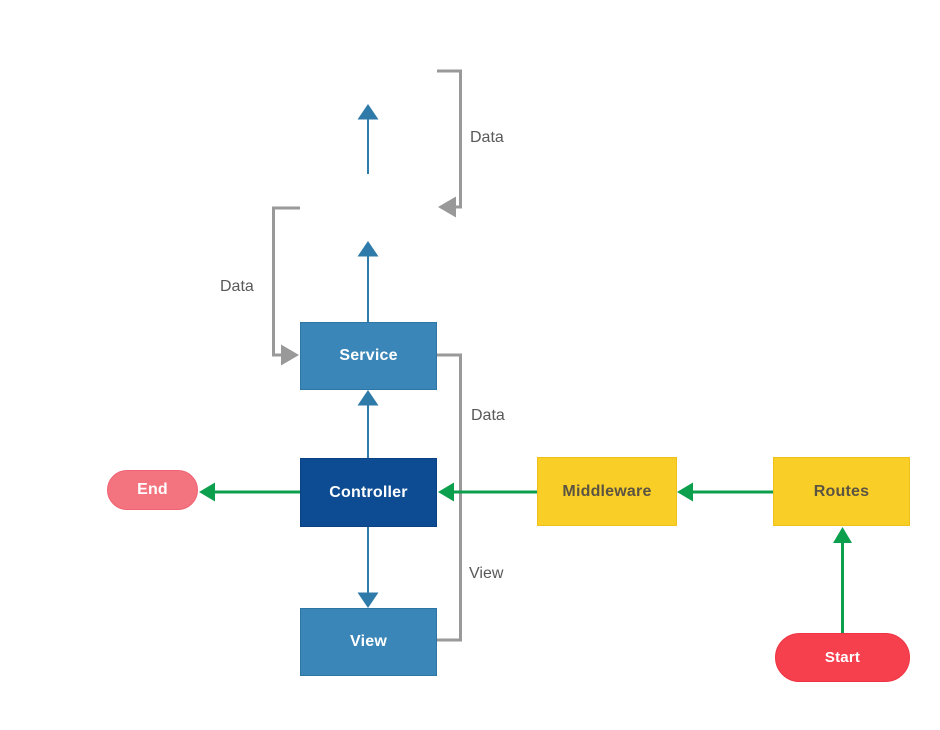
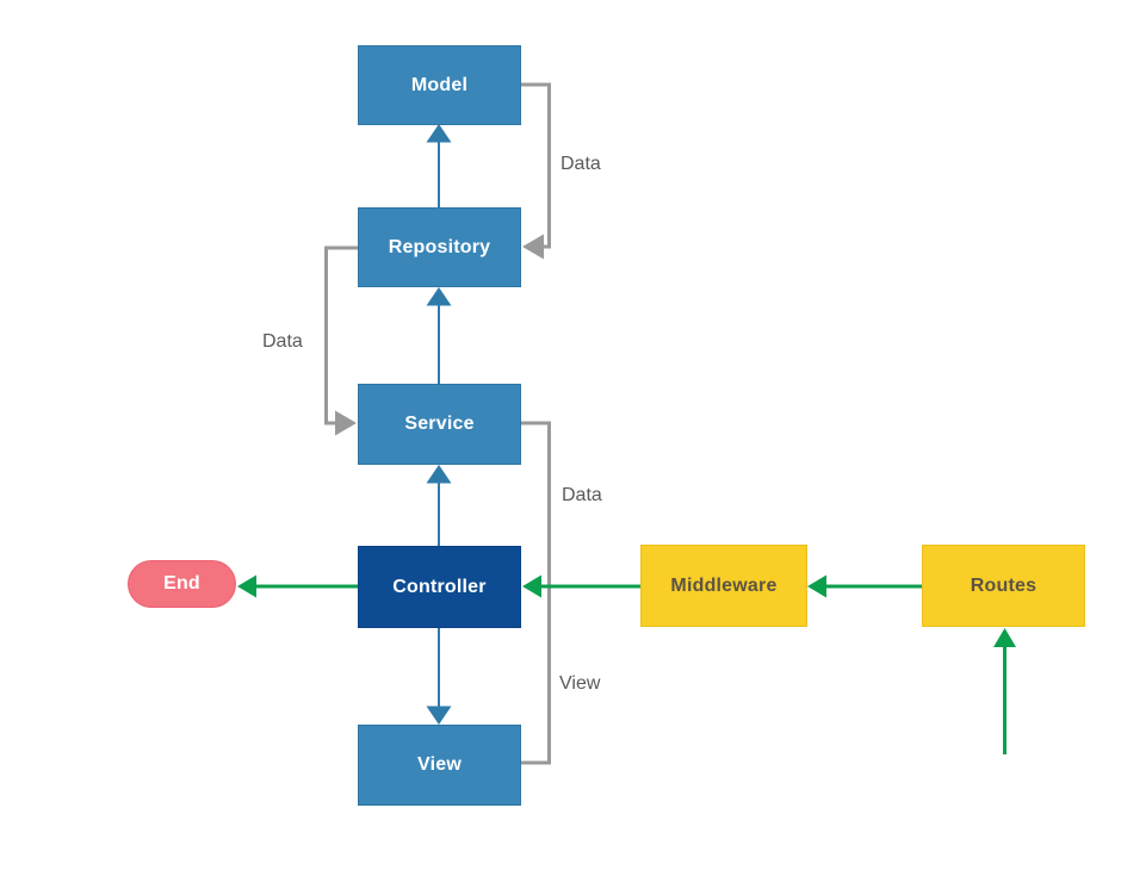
+ Model
+ Repository
  Service
  Controller
  View
  Middleware
  Routes
- Start
  End
  Data
  Data
  Data
  View
